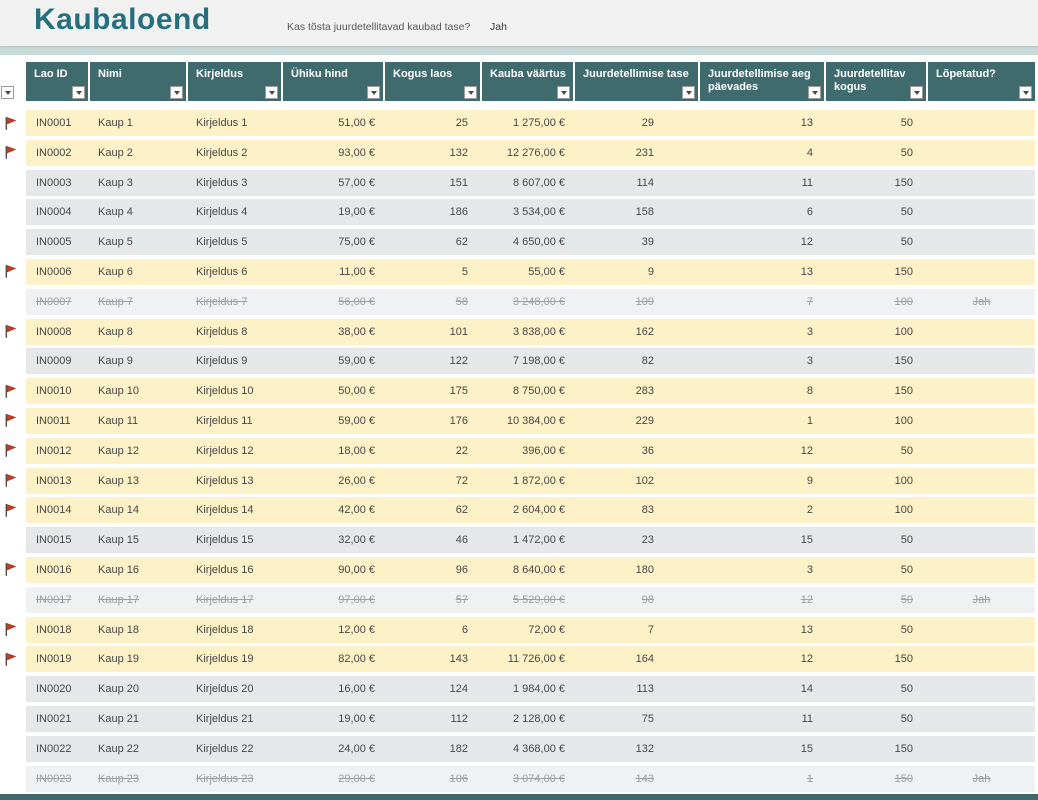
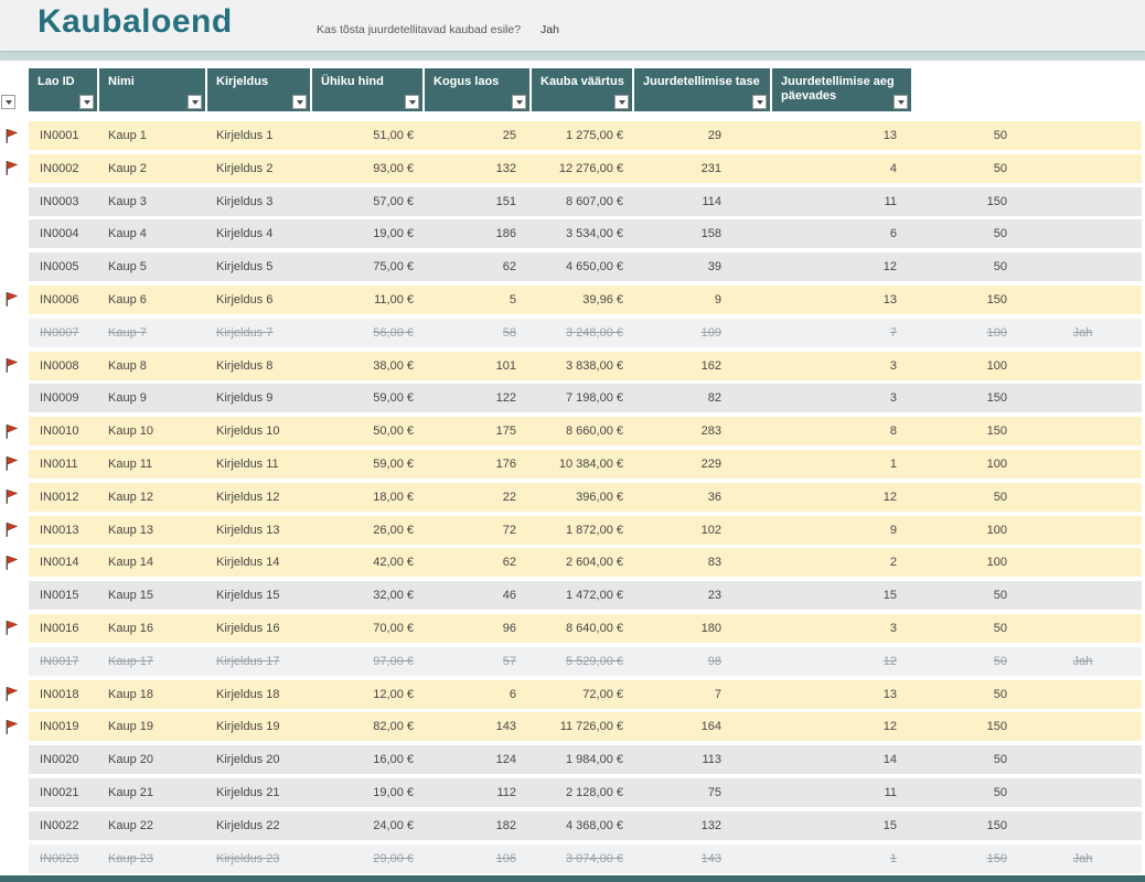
  Kaubaloend
- Kas tõsta juurdetellitavad kaubad tase?
+ Kas tõsta juurdetellitavad kaubad esile?
  Jah
  Lao ID
  Nimi
  Kirjeldus
  Ühiku hind
  Kogus laos
  Kauba väärtus
  Juurdetellimise tase
  Juurdetellimise aeg päevades
- Juurdetellitav kogus
- Lõpetatud?
  IN0001
  Kaup 1
  Kirjeldus 1
  51,00 €
  25
  1 275,00 €
  29
  13
  50
  IN0002
  Kaup 2
  Kirjeldus 2
  93,00 €
  132
  12 276,00 €
  231
  4
  50
  IN0003
  Kaup 3
  Kirjeldus 3
  57,00 €
  151
  8 607,00 €
  114
  11
  150
  IN0004
  Kaup 4
  Kirjeldus 4
  19,00 €
  186
  3 534,00 €
  158
  6
  50
  IN0005
  Kaup 5
  Kirjeldus 5
  75,00 €
  62
  4 650,00 €
  39
  12
  50
  IN0006
  Kaup 6
  Kirjeldus 6
  11,00 €
  5
- 55,00 €
+ 39,96 €
  9
  13
  150
  IN0007
  Kaup 7
  Kirjeldus 7
  56,00 €
  58
  3 248,00 €
  109
  7
  100
  Jah
  IN0008
  Kaup 8
  Kirjeldus 8
  38,00 €
  101
  3 838,00 €
  162
  3
  100
  IN0009
  Kaup 9
  Kirjeldus 9
  59,00 €
  122
  7 198,00 €
  82
  3
  150
  IN0010
  Kaup 10
  Kirjeldus 10
  50,00 €
  175
- 8 750,00 €
+ 8 660,00 €
  283
  8
  150
  IN0011
  Kaup 11
  Kirjeldus 11
  59,00 €
  176
  10 384,00 €
  229
  1
  100
  IN0012
  Kaup 12
  Kirjeldus 12
  18,00 €
  22
  396,00 €
  36
  12
  50
  IN0013
  Kaup 13
  Kirjeldus 13
  26,00 €
  72
  1 872,00 €
  102
  9
  100
  IN0014
  Kaup 14
  Kirjeldus 14
  42,00 €
  62
  2 604,00 €
  83
  2
  100
  IN0015
  Kaup 15
  Kirjeldus 15
  32,00 €
  46
  1 472,00 €
  23
  15
  50
  IN0016
  Kaup 16
  Kirjeldus 16
- 90,00 €
+ 70,00 €
  96
  8 640,00 €
  180
  3
  50
  IN0017
  Kaup 17
  Kirjeldus 17
  97,00 €
  57
  5 529,00 €
  98
  12
  50
  Jah
  IN0018
  Kaup 18
  Kirjeldus 18
  12,00 €
  6
  72,00 €
  7
  13
  50
  IN0019
  Kaup 19
  Kirjeldus 19
  82,00 €
  143
  11 726,00 €
  164
  12
  150
  IN0020
  Kaup 20
  Kirjeldus 20
  16,00 €
  124
  1 984,00 €
  113
  14
  50
  IN0021
  Kaup 21
  Kirjeldus 21
  19,00 €
  112
  2 128,00 €
  75
  11
  50
  IN0022
  Kaup 22
  Kirjeldus 22
  24,00 €
  182
  4 368,00 €
  132
  15
  150
  IN0023
  Kaup 23
  Kirjeldus 23
  29,00 €
  106
  3 074,00 €
  143
  1
  150
  Jah
